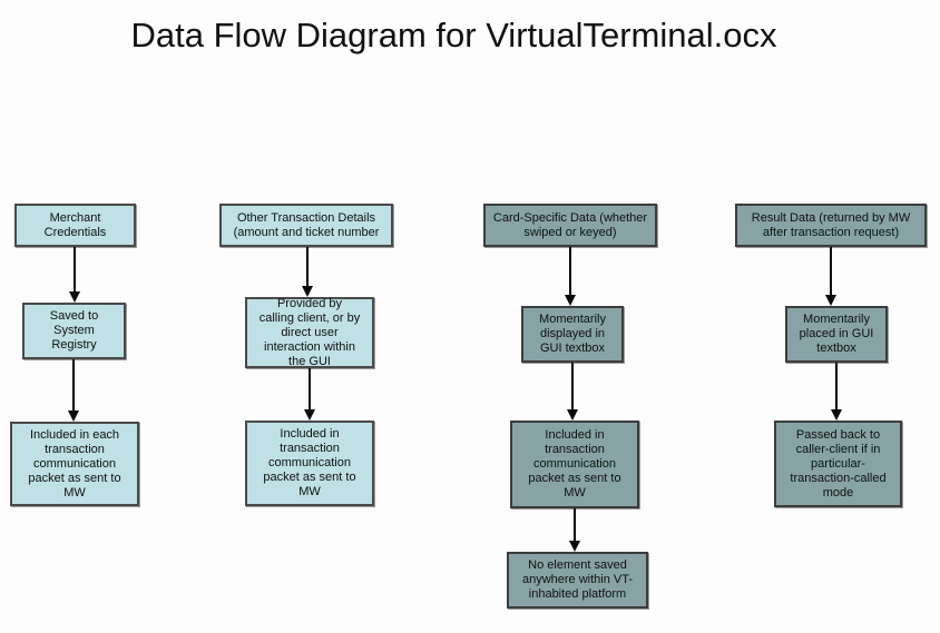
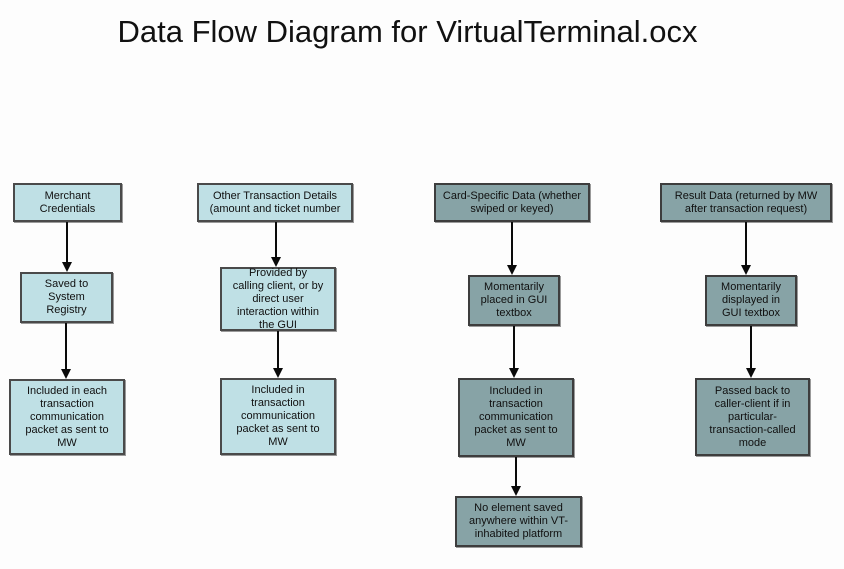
  Data Flow Diagram for VirtualTerminal.ocx
  Merchant Credentials
  Saved to System Registry
  Included in each transaction communication packet as sent to MW
  Other Transaction Details (amount and ticket number
  Provided by calling client, or by direct user interaction within the GUI
  Included in transaction communication packet as sent to MW
  Card-Specific Data (whether swiped or keyed)
- Momentarily displayed in GUI textbox
+ Momentarily placed in GUI textbox
  Included in transaction communication packet as sent to MW
  No element saved anywhere within VT-inhabited platform
  Result Data (returned by MW after transaction request)
- Momentarily placed in GUI textbox
+ Momentarily displayed in GUI textbox
  Passed back to caller-client if in particular-transaction-called mode
